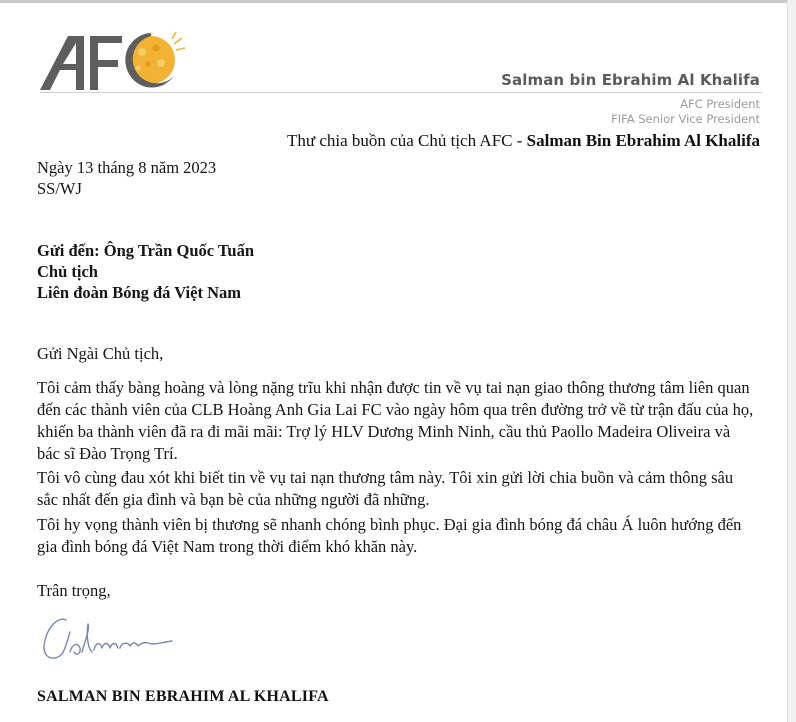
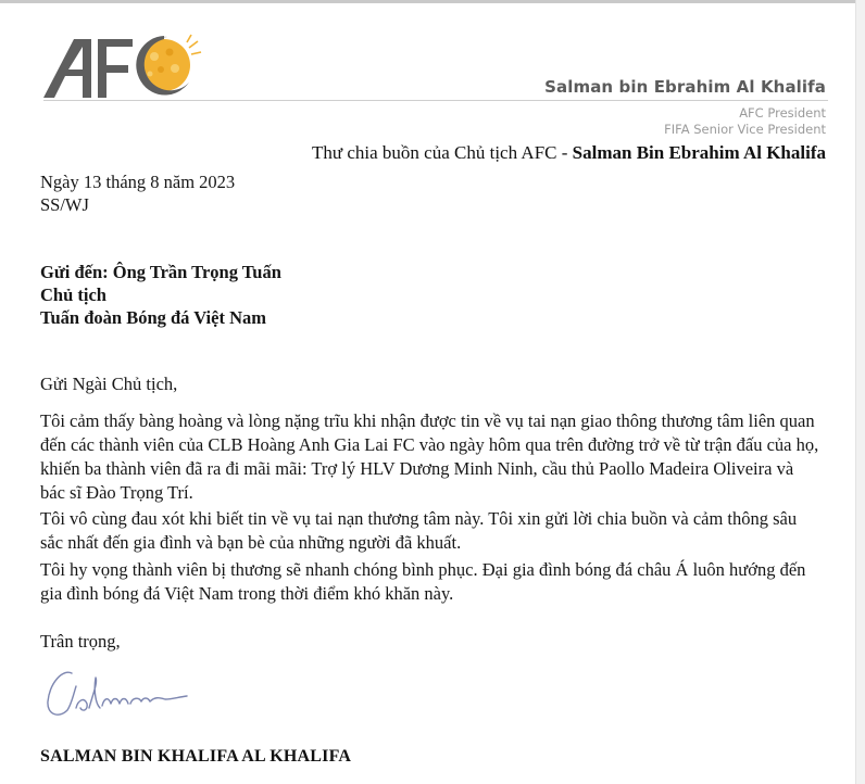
  Salman bin Ebrahim Al Khalifa
  AFC President
  FIFA Senior Vice President
  Thư chia buồn của Chủ tịch AFC - Salman Bin Ebrahim Al Khalifa
  Ngày 13 tháng 8 năm 2023
  SS/WJ
- Gửi đến: Ông Trần Quốc Tuấn
+ Gửi đến: Ông Trần Trọng Tuấn
  Chủ tịch
- Liên đoàn Bóng đá Việt Nam
+ Tuấn đoàn Bóng đá Việt Nam
  Gửi Ngài Chủ tịch,
  Tôi cảm thấy bàng hoàng và lòng nặng trĩu khi nhận được tin về vụ tai nạn giao thông thương tâm liên quan đến các thành viên của CLB Hoàng Anh Gia Lai FC vào ngày hôm qua trên đường trở về từ trận đấu của họ, khiến ba thành viên đã ra đi mãi mãi: Trợ lý HLV Dương Minh Ninh, cầu thủ Paollo Madeira Oliveira và bác sĩ Đào Trọng Trí.
- Tôi vô cùng đau xót khi biết tin về vụ tai nạn thương tâm này. Tôi xin gửi lời chia buồn và cảm thông sâu sắc nhất đến gia đình và bạn bè của những người đã những.
+ Tôi vô cùng đau xót khi biết tin về vụ tai nạn thương tâm này. Tôi xin gửi lời chia buồn và cảm thông sâu sắc nhất đến gia đình và bạn bè của những người đã khuất.
  Tôi hy vọng thành viên bị thương sẽ nhanh chóng bình phục. Đại gia đình bóng đá châu Á luôn hướng đến gia đình bóng đá Việt Nam trong thời điểm khó khăn này.
  Trân trọng,
- SALMAN BIN EBRAHIM AL KHALIFA
+ SALMAN BIN KHALIFA AL KHALIFA
